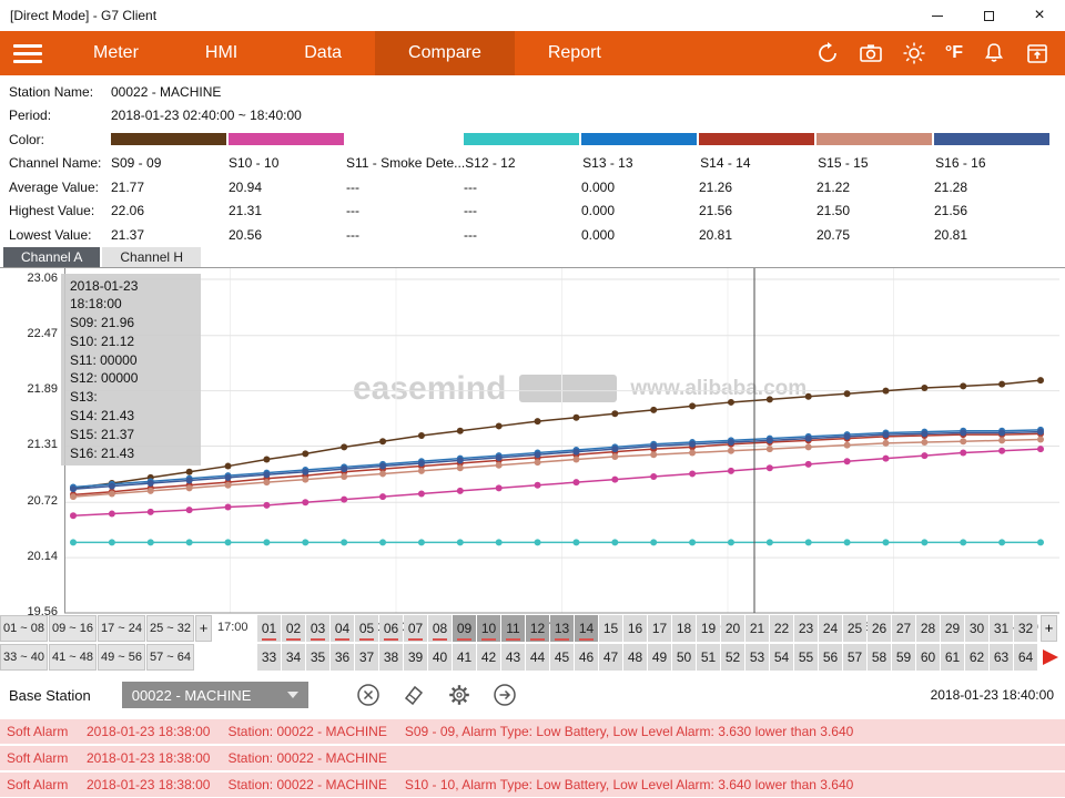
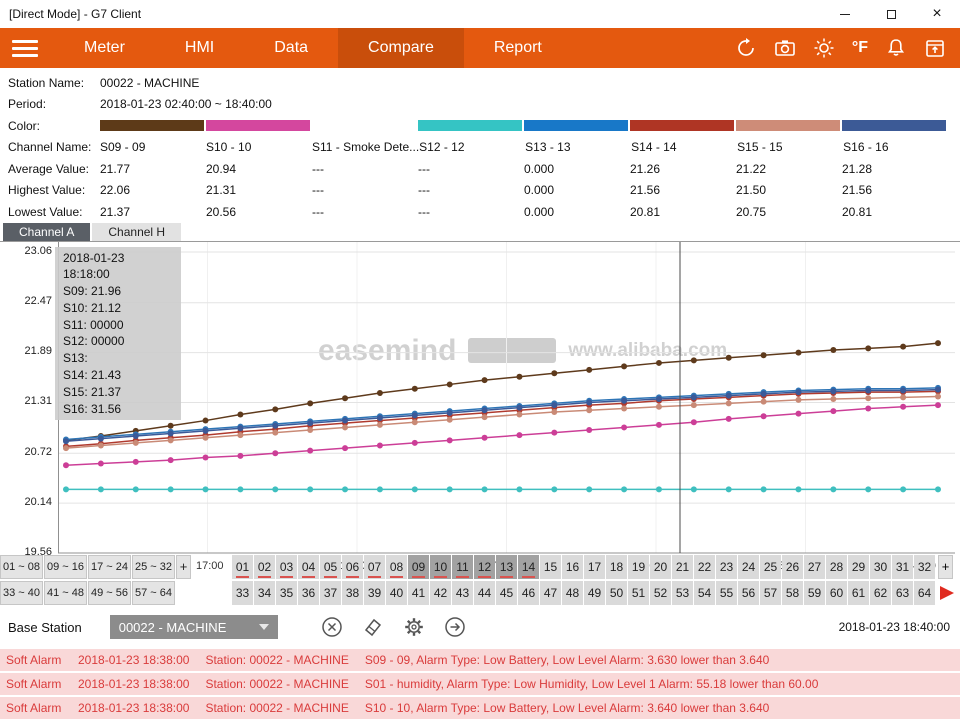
  [Direct Mode] - G7 Client
  ×
  Meter
  HMI
  Data
  Compare
  Report
  °F
  Station Name:
  00022 - MACHINE
  Period:
  2018-01-23 02:40:00 ~ 18:40:00
  Color:
  Channel Name:
  S09 - 09
  S10 - 10
  S11 - Smoke Dete...
  S12 - 12
  S13 - 13
  S14 - 14
  S15 - 15
  S16 - 16
  Average Value:
  21.77
  20.94
  ---
  ---
  0.000
  21.26
  21.22
  21.28
  Highest Value:
  22.06
  21.31
  ---
  ---
  0.000
  21.56
  21.50
  21.56
  Lowest Value:
  21.37
  20.56
  ---
  ---
  0.000
  20.81
  20.75
  20.81
  Channel A
  Channel H
  23.06
  22.47
  21.89
  21.31
  20.72
  20.14
  19.56
  easemind
  www.alibaba.com
  2018-01-23 18:18:00
  S09: 21.96
  S10: 21.12
  S11: 00000
  S12: 00000
  S13:
  S14: 21.43
  S15: 21.37
- S16: 21.43
+ S16: 31.56
  17:00
  01 ~ 08
  09 ~ 16
  17 ~ 24
  25 ~ 32
  +
  01
  02
  03
  04
  05
  06
  07
  08
  09
  10
  11
  12
  13
  14
  15
  16
  17
  18
  19
  20
  21
  22
  23
  24
  25
  26
  27
  28
  29
  30
  31
  32
  +
  33 ~ 40
  41 ~ 48
  49 ~ 56
  57 ~ 64
  33
  34
  35
  36
  37
  38
  39
  40
  41
  42
  43
  44
  45
  46
  47
  48
  49
  50
  51
  52
  53
  54
  55
  56
  57
  58
  59
  60
  61
  62
  63
  64
  Base Station
  00022 - MACHINE
  2018-01-23 18:40:00
  Soft Alarm
  2018-01-23 18:38:00
  Station: 00022 - MACHINE
  S09 - 09, Alarm Type: Low Battery, Low Level Alarm: 3.630 lower than 3.640
  Soft Alarm
  2018-01-23 18:38:00
  Station: 00022 - MACHINE
+ S01 - humidity, Alarm Type: Low Humidity, Low Level 1 Alarm: 55.18 lower than 60.00
  Soft Alarm
  2018-01-23 18:38:00
  Station: 00022 - MACHINE
  S10 - 10, Alarm Type: Low Battery, Low Level Alarm: 3.640 lower than 3.640
